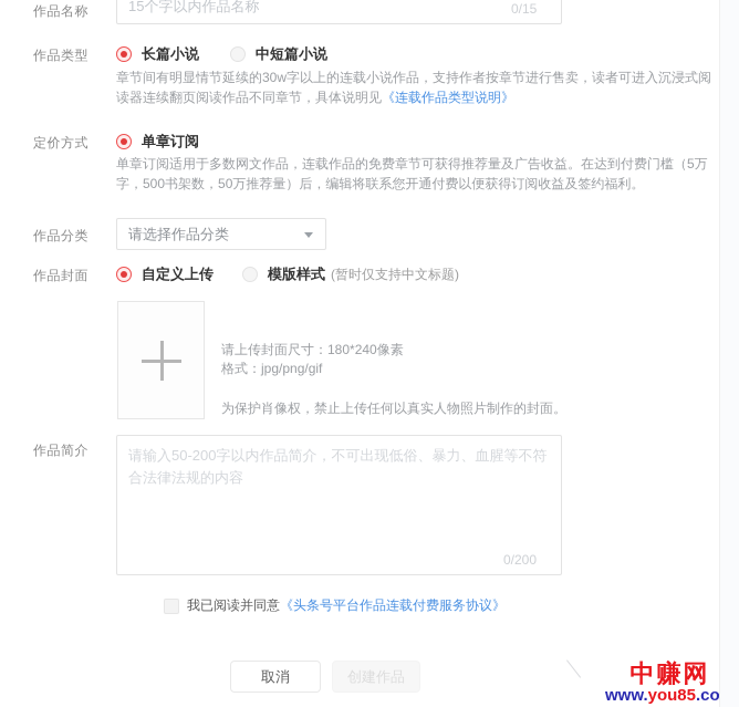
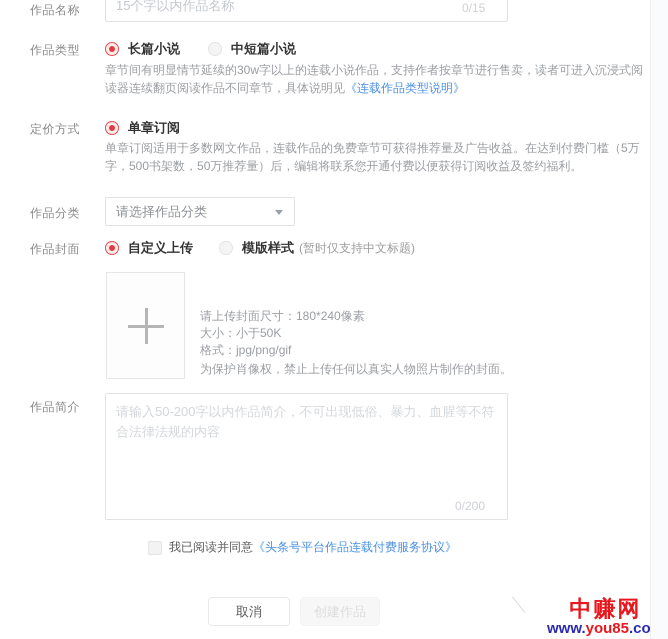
  作品名称
  15个字以内作品名称
  0/15
  作品类型
  长篇小说
  中短篇小说
  章节间有明显情节延续的30w字以上的连载小说作品，支持作者按章节进行售卖，读者可进入沉浸式阅读器连续翻页阅读作品不同章节，具体说明见《连载作品类型说明》
  定价方式
  单章订阅
  单章订阅适用于多数网文作品，连载作品的免费章节可获得推荐量及广告收益。在达到付费门槛（5万字，500书架数，50万推荐量）后，编辑将联系您开通付费以便获得订阅收益及签约福利。
  作品分类
  请选择作品分类
  作品封面
  自定义上传
  模版样式
  (暂时仅支持中文标题)
  请上传封面尺寸：180*240像素
+ 大小：小于50K
  格式：jpg/png/gif
  为保护肖像权，禁止上传任何以真实人物照片制作的封面。
  作品简介
  0/200
  我已阅读并同意
  《头条号平台作品连载付费服务协议》
  取消
  创建作品
  中赚网
  www.you85.co
